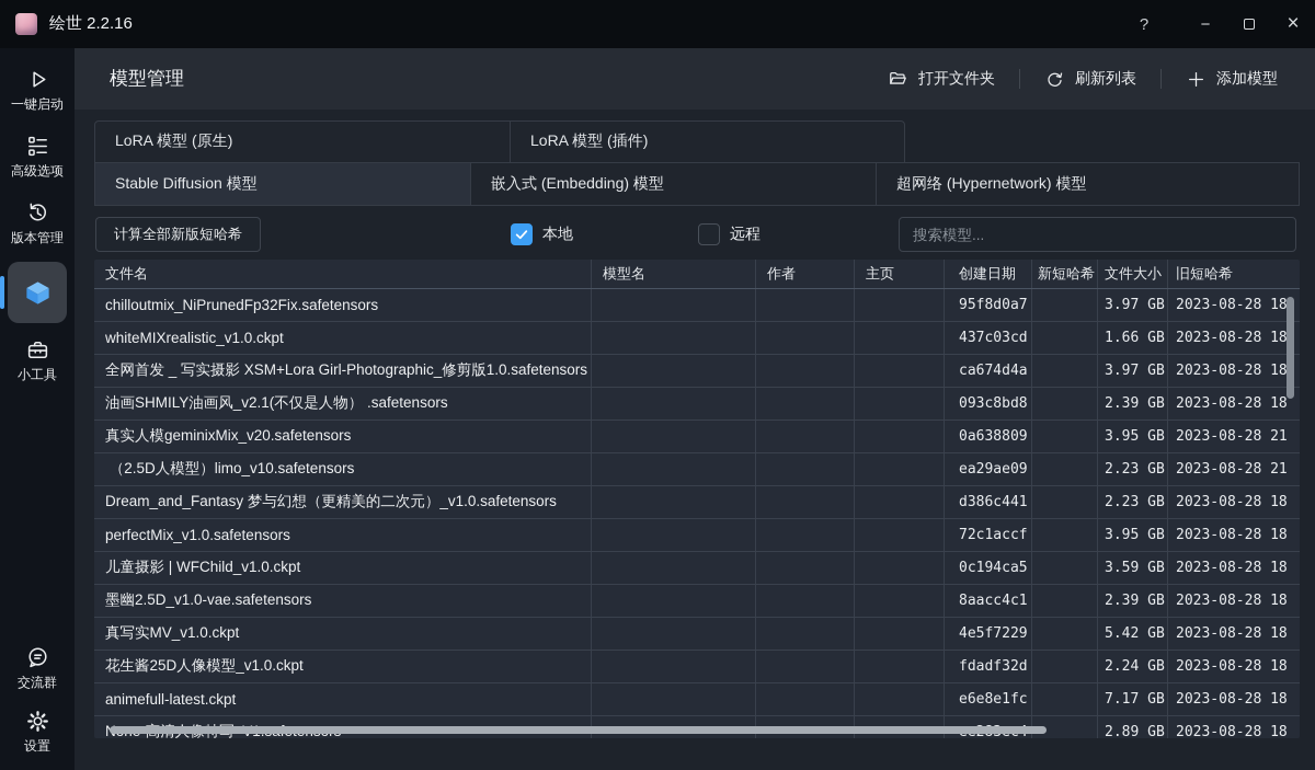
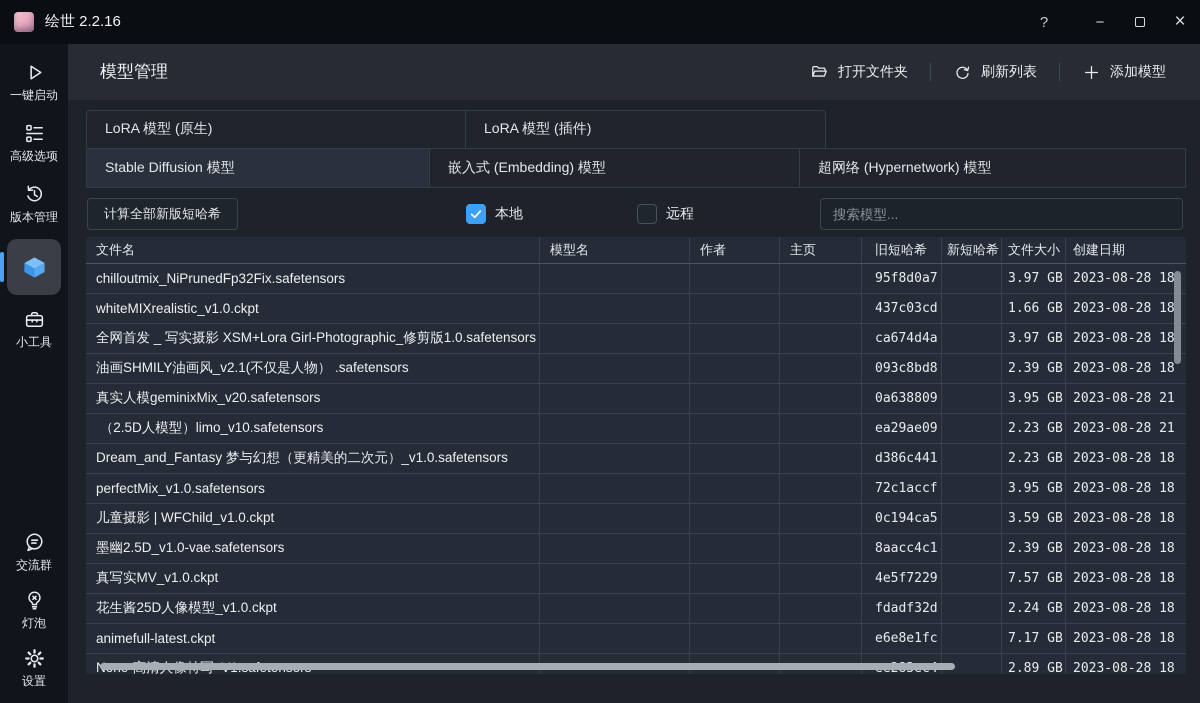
  绘世 2.2.16
  ?
  −
  ×
  一键启动
  高级选项
  版本管理
  小工具
  交流群
+ 灯泡
  设置
  模型管理
  打开文件夹
  刷新列表
  添加模型
  LoRA 模型 (原生)
  LoRA 模型 (插件)
  Stable Diffusion 模型
  嵌入式 (Embedding) 模型
  超网络 (Hypernetwork) 模型
  计算全部新版短哈希
  本地
  远程
  搜索模型...
  文件名
  模型名
  作者
  主页
- 创建日期
+ 旧短哈希
  新短哈希
  文件大小
- 旧短哈希
+ 创建日期
  chilloutmix_NiPrunedFp32Fix.safetensors
  95f8d0a7
  3.97 GB
  2023-08-28 18
  whiteMIXrealistic_v1.0.ckpt
  437c03cd
  1.66 GB
  2023-08-28 18
  全网首发 _ 写实摄影 XSM+Lora Girl-Photographic_修剪版1.0.safetensors
  ca674d4a
  3.97 GB
  2023-08-28 18
  油画SHMILY油画风_v2.1(不仅是人物） .safetensors
  093c8bd8
  2.39 GB
  2023-08-28 18
  真实人模geminixMix_v20.safetensors
  0a638809
  3.95 GB
  2023-08-28 21
  （2.5D人模型）limo_v10.safetensors
  ea29ae09
  2.23 GB
  2023-08-28 21
  Dream_and_Fantasy 梦与幻想（更精美的二次元）_v1.0.safetensors
  d386c441
  2.23 GB
  2023-08-28 18
  perfectMix_v1.0.safetensors
  72c1accf
  3.95 GB
  2023-08-28 18
  儿童摄影 | WFChild_v1.0.ckpt
  0c194ca5
  3.59 GB
  2023-08-28 18
  墨幽2.5D_v1.0-vae.safetensors
  8aacc4c1
  2.39 GB
  2023-08-28 18
  真写实MV_v1.0.ckpt
  4e5f7229
- 5.42 GB
+ 7.57 GB
  2023-08-28 18
  花生酱25D人像模型_v1.0.ckpt
  fdadf32d
  2.24 GB
  2023-08-28 18
  animefull-latest.ckpt
  e6e8e1fc
  7.17 GB
  2023-08-28 18
  2.89 GB
  2023-08-28 18
